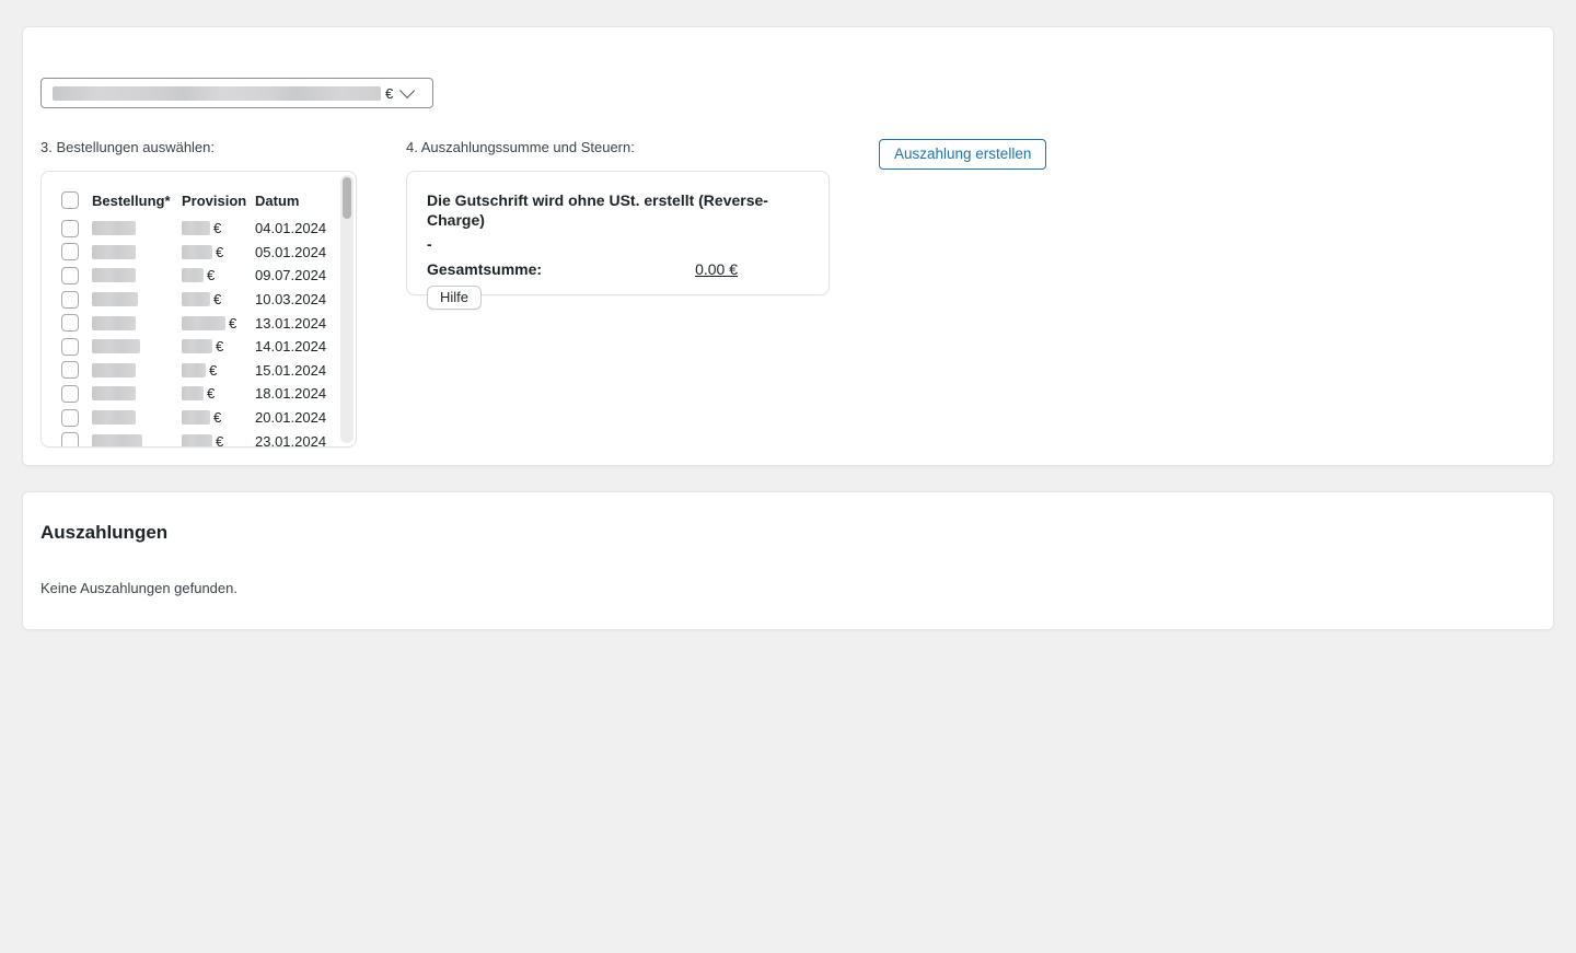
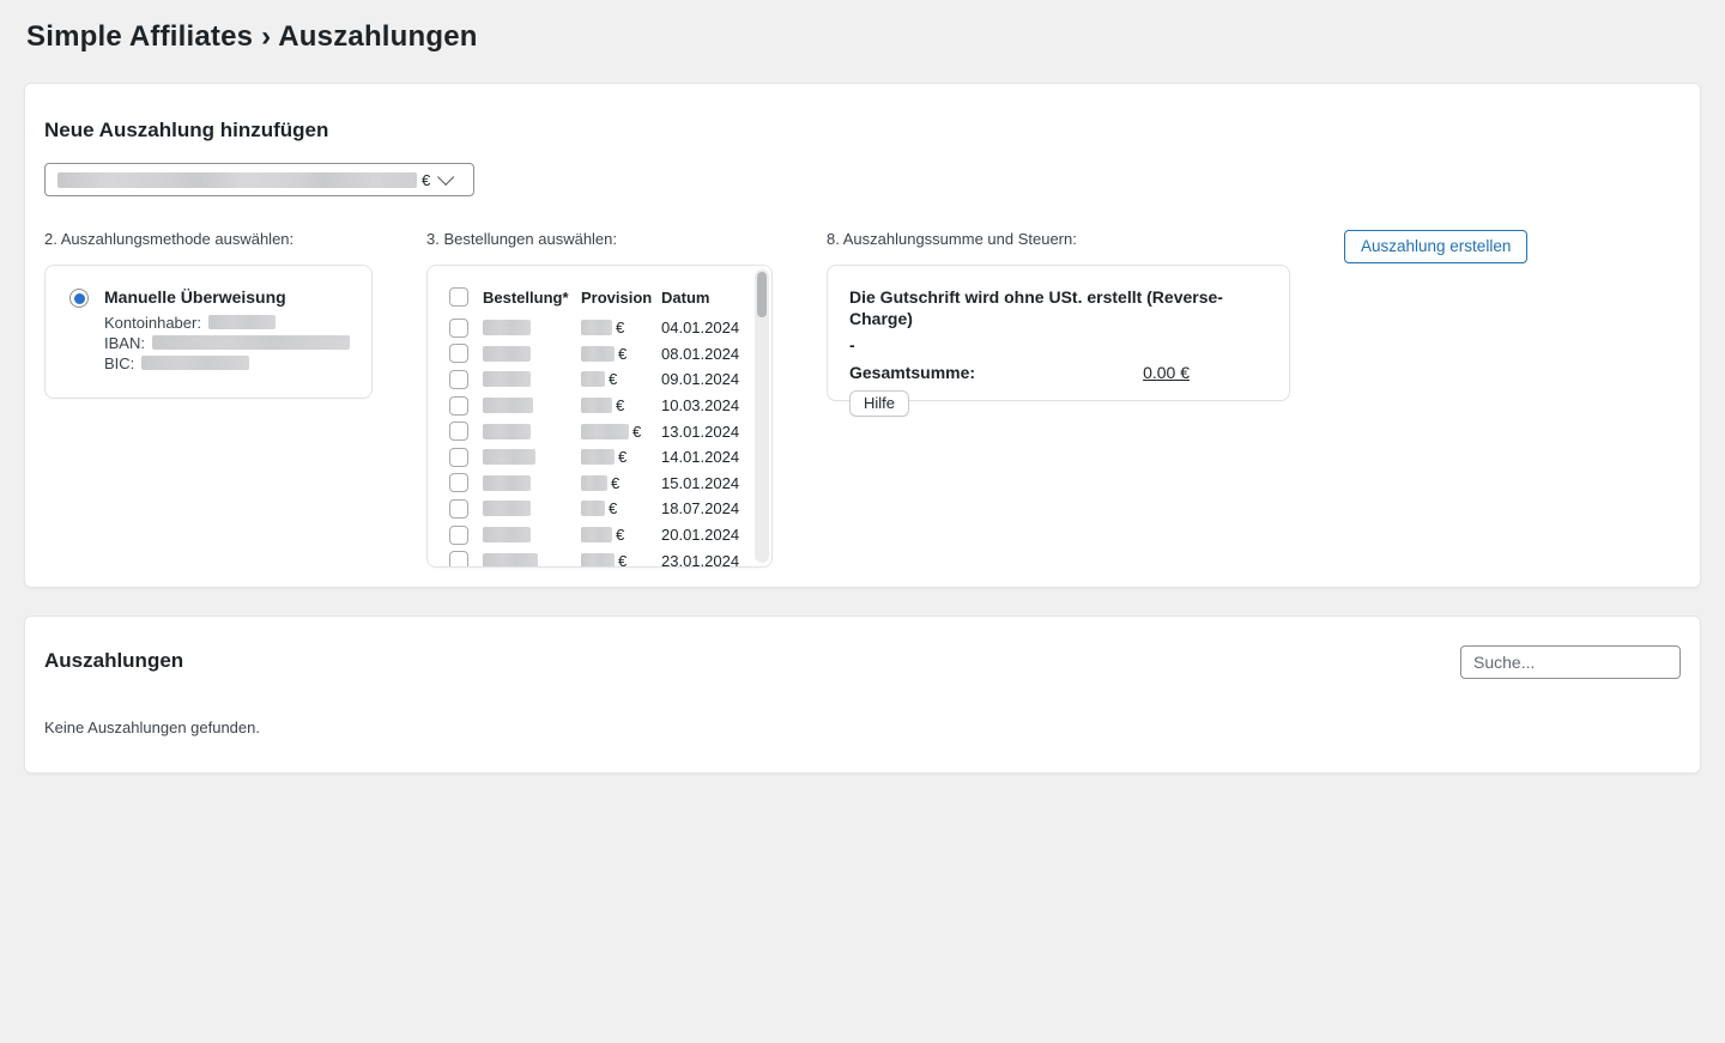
+ Simple Affiliates › Auszahlungen
+ Neue Auszahlung hinzufügen
  €
+ 2. Auszahlungsmethode auswählen:
+ Manuelle Überweisung
+ Kontoinhaber:
+ IBAN:
+ BIC:
  3. Bestellungen auswählen:
  Bestellung*
  Provision
  Datum
  €
  04.01.2024
  €
- 05.01.2024
+ 08.01.2024
  €
- 09.07.2024
+ 09.01.2024
  €
  10.03.2024
  €
  13.01.2024
  €
  14.01.2024
  €
  15.01.2024
  €
- 18.01.2024
+ 18.07.2024
  €
  20.01.2024
  €
  23.01.2024
- 4. Auszahlungssumme und Steuern:
+ 8. Auszahlungssumme und Steuern:
  Die Gutschrift wird ohne USt. erstellt (Reverse-Charge)
  -
  Gesamtsumme:
  0.00 €
  Hilfe
  Auszahlung erstellen
  Auszahlungen
+ Suche...
  Keine Auszahlungen gefunden.
